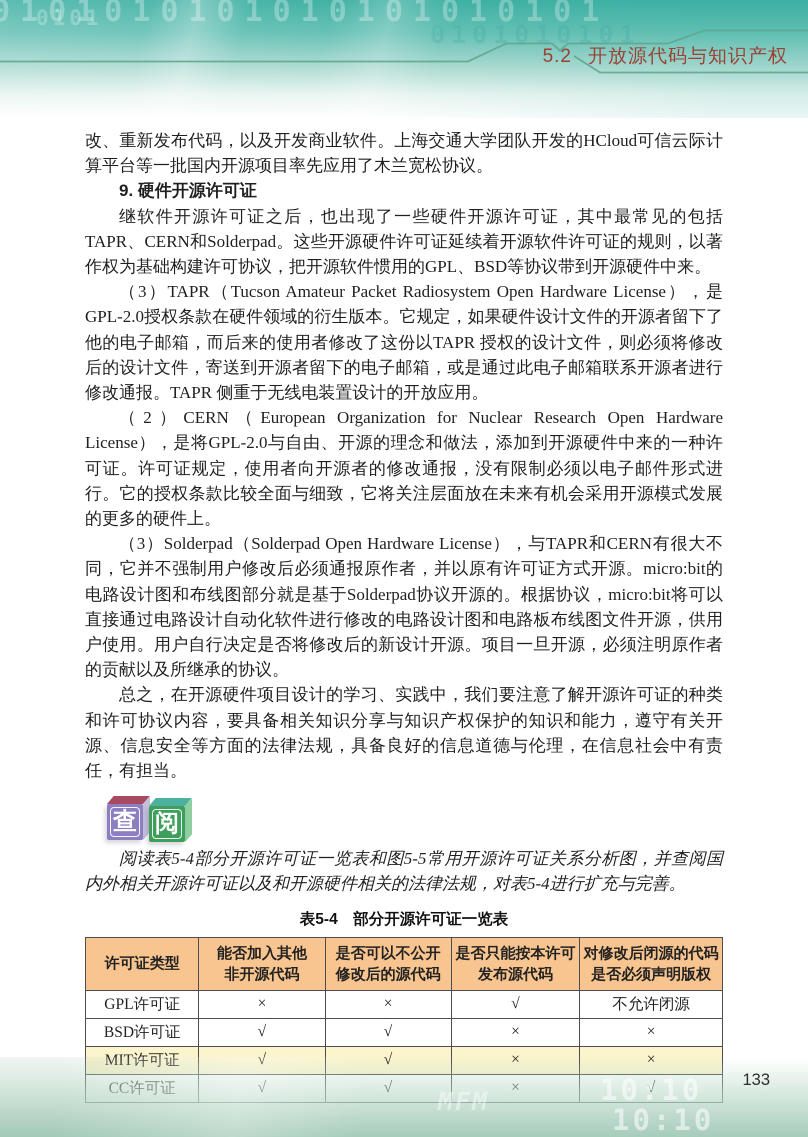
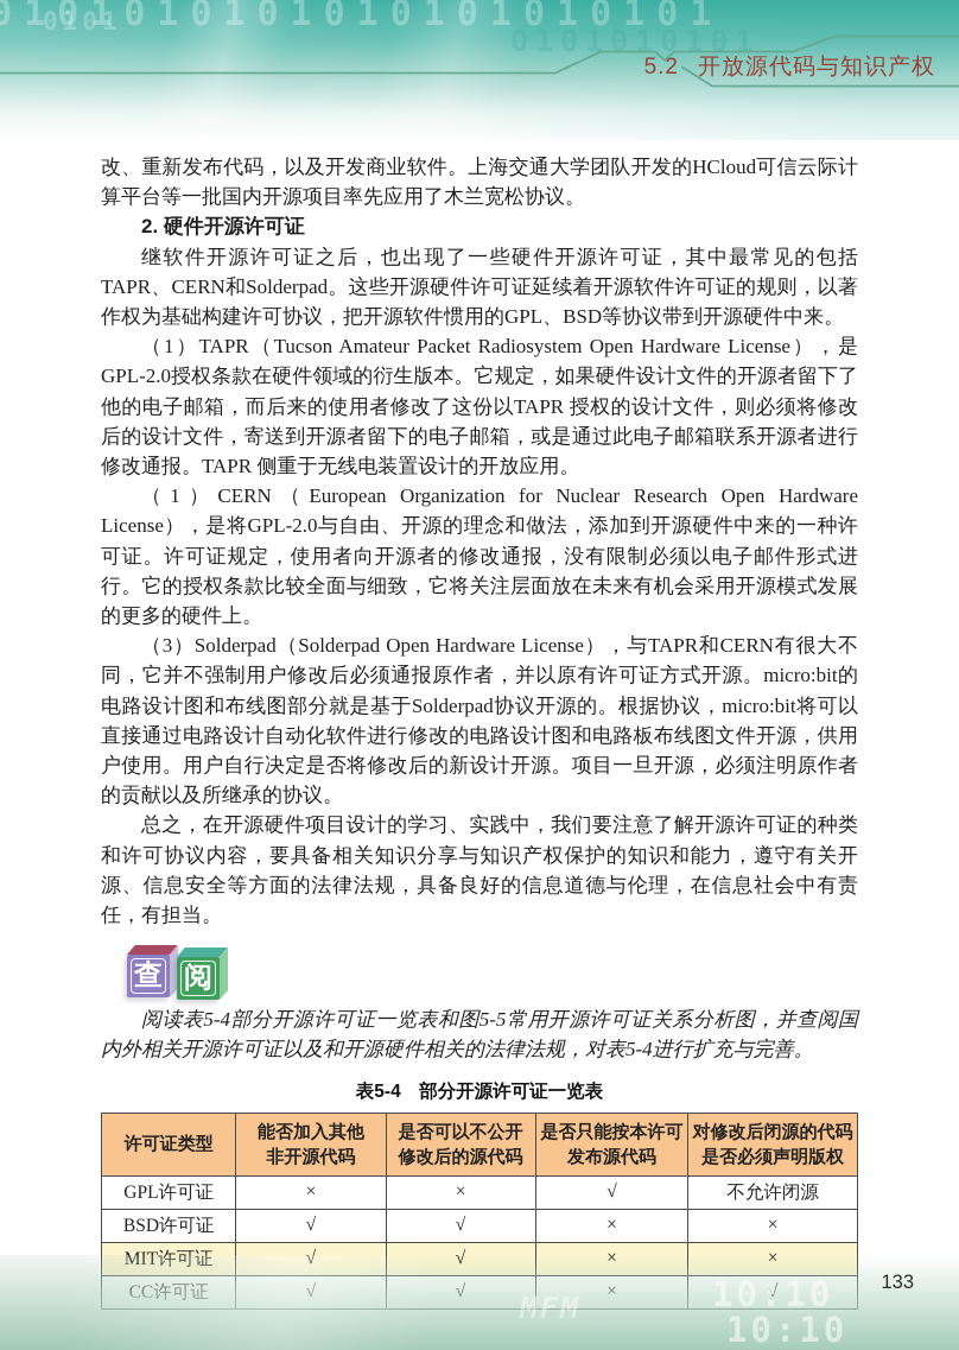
  5.2 开放源代码与知识产权
  改、重新发布代码，以及开发商业软件。上海交通大学团队开发的HCloud可信云际计算平台等一批国内开源项目率先应用了木兰宽松协议。
- 9. 硬件开源许可证
+ 2. 硬件开源许可证
  继软件开源许可证之后，也出现了一些硬件开源许可证，其中最常见的包括TAPR、CERN和Solderpad。这些开源硬件许可证延续着开源软件许可证的规则，以著作权为基础构建许可协议，把开源软件惯用的GPL、BSD等协议带到开源硬件中来。
- （3）TAPR（Tucson Amateur Packet Radiosystem Open Hardware License），是GPL-2.0授权条款在硬件领域的衍生版本。它规定，如果硬件设计文件的开源者留下了他的电子邮箱，而后来的使用者修改了这份以TAPR 授权的设计文件，则必须将修改后的设计文件，寄送到开源者留下的电子邮箱，或是通过此电子邮箱联系开源者进行修改通报。TAPR 侧重于无线电装置设计的开放应用。
+ （1）TAPR（Tucson Amateur Packet Radiosystem Open Hardware License），是GPL-2.0授权条款在硬件领域的衍生版本。它规定，如果硬件设计文件的开源者留下了他的电子邮箱，而后来的使用者修改了这份以TAPR 授权的设计文件，则必须将修改后的设计文件，寄送到开源者留下的电子邮箱，或是通过此电子邮箱联系开源者进行修改通报。TAPR 侧重于无线电装置设计的开放应用。
- （2）CERN（European Organization for Nuclear Research Open Hardware License），是将GPL-2.0与自由、开源的理念和做法，添加到开源硬件中来的一种许可证。许可证规定，使用者向开源者的修改通报，没有限制必须以电子邮件形式进行。它的授权条款比较全面与细致，它将关注层面放在未来有机会采用开源模式发展的更多的硬件上。
+ （1）CERN（European Organization for Nuclear Research Open Hardware License），是将GPL-2.0与自由、开源的理念和做法，添加到开源硬件中来的一种许可证。许可证规定，使用者向开源者的修改通报，没有限制必须以电子邮件形式进行。它的授权条款比较全面与细致，它将关注层面放在未来有机会采用开源模式发展的更多的硬件上。
  （3）Solderpad（Solderpad Open Hardware License），与TAPR和CERN有很大不同，它并不强制用户修改后必须通报原作者，并以原有许可证方式开源。micro:bit的电路设计图和布线图部分就是基于Solderpad协议开源的。根据协议，micro:bit将可以直接通过电路设计自动化软件进行修改的电路设计图和电路板布线图文件开源，供用户使用。用户自行决定是否将修改后的新设计开源。项目一旦开源，必须注明原作者的贡献以及所继承的协议。
  总之，在开源硬件项目设计的学习、实践中，我们要注意了解开源许可证的种类和许可协议内容，要具备相关知识分享与知识产权保护的知识和能力，遵守有关开源、信息安全等方面的法律法规，具备良好的信息道德与伦理，在信息社会中有责任，有担当。
  查
  阅
  阅读表5-4部分开源许可证一览表和图5-5常用开源许可证关系分析图，并查阅国内外相关开源许可证以及和开源硬件相关的法律法规，对表5-4进行扩充与完善。
  表5-4 部分开源许可证一览表
  许可证类型	能否加入其他 非开源代码	是否可以不公开 修改后的源代码	是否只能按本许可 发布源代码	对修改后闭源的代码 是否必须声明版权
  GPL许可证	×	×	√	不允许闭源
  BSD许可证	√	√	×	×
  MFM
  10:10
  10:10
  133
